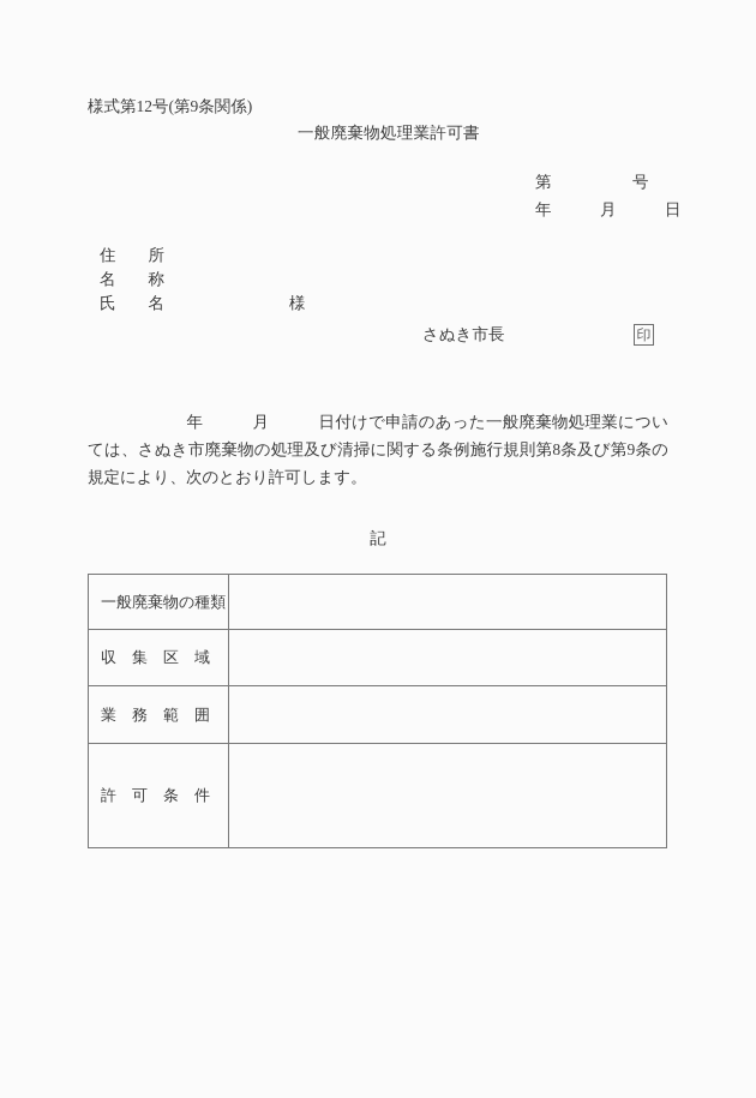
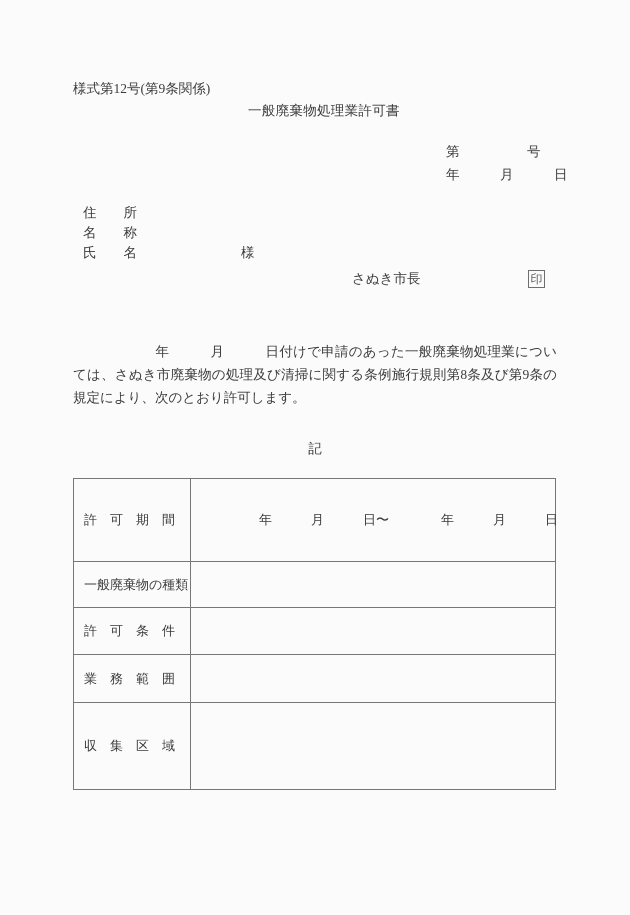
  様式第12号(第9条関係)
  一般廃棄物処理業許可書
  第 号
  年 月 日
  住 所
  名 称
  氏 名
  様
  さぬき市長
  印
  年 月 日付けで申請のあった一般廃棄物処理業については、さぬき市廃棄物の処理及び清掃に関する条例施行規則第8条及び第9条の規定により、次のとおり許可します。
  記
+ 許 可 期 間	年 月 日〜 年 月 日
  一般廃棄物の種類
- 収 集 区 域
+ 許 可 条 件
  業 務 範 囲
- 許 可 条 件
+ 収 集 区 域
